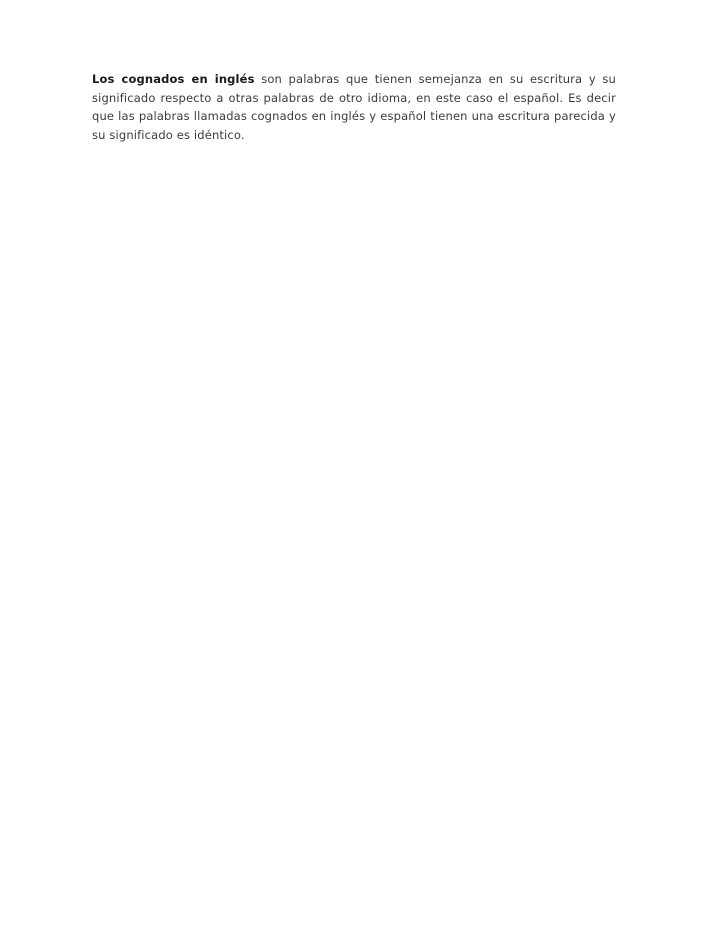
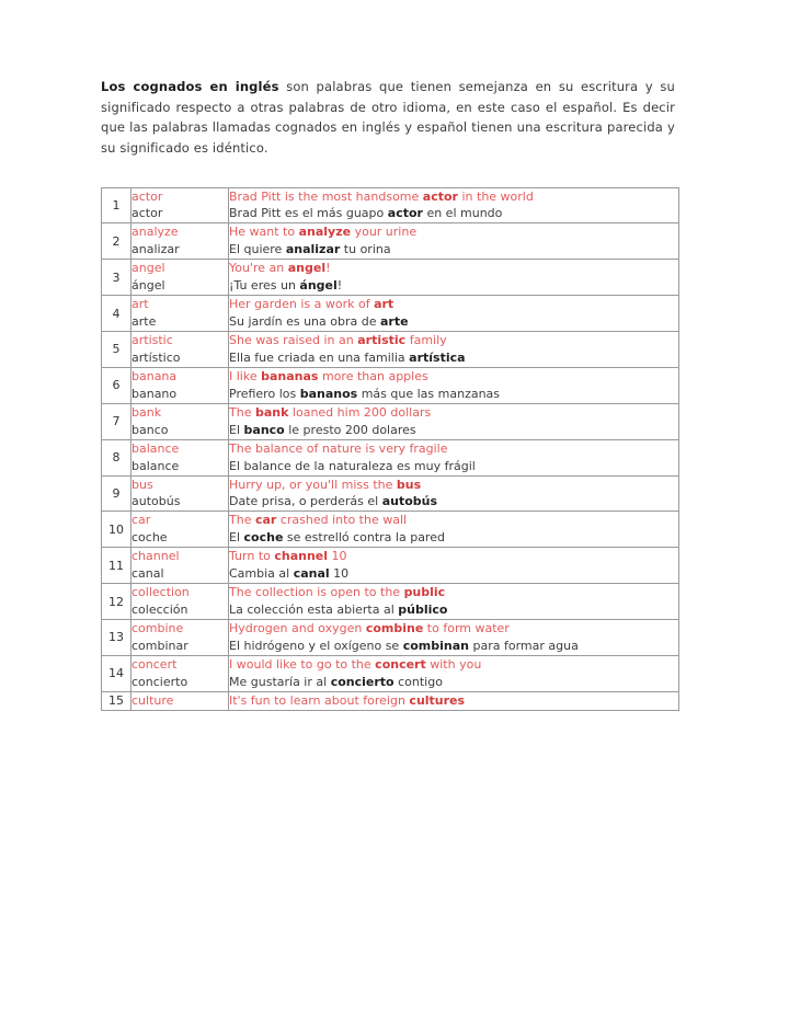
  Los cognados en inglés son palabras que tienen semejanza en su escritura y su significado respecto a otras palabras de otro idioma, en este caso el español. Es decir que las palabras llamadas cognados en inglés y español tienen una escritura parecida y su significado es idéntico.
+ 1	actoractor	Brad Pitt is the most handsome actor in the worldBrad Pitt es el más guapo actor en el mundo
+ 2	analyzeanalizar	He want to analyze your urineEl quiere analizar tu orina
+ 3	angelángel	You're an angel!¡Tu eres un ángel!
+ 4	artarte	Her garden is a work of artSu jardín es una obra de arte
+ 5	artisticartístico	She was raised in an artistic familyElla fue criada en una familia artística
+ 6	bananabanano	I like bananas more than applesPrefiero los bananos más que las manzanas
+ 7	bankbanco	The bank loaned him 200 dollarsEl banco le presto 200 dolares
+ 8	balancebalance	The balance of nature is very fragileEl balance de la naturaleza es muy frágil
+ 9	busautobús	Hurry up, or you'll miss the busDate prisa, o perderás el autobús
+ 10	carcoche	The car crashed into the wallEl coche se estrelló contra la pared
+ 11	channelcanal	Turn to channel 10Cambia al canal 10
+ 12	collectioncolección	The collection is open to the publicLa colección esta abierta al público
+ 13	combinecombinar	Hydrogen and oxygen combine to form waterEl hidrógeno y el oxígeno se combinan para formar agua
+ 14	concertconcierto	I would like to go to the concert with youMe gustaría ir al concierto contigo
+ 15	culture	It's fun to learn about foreign cultures
